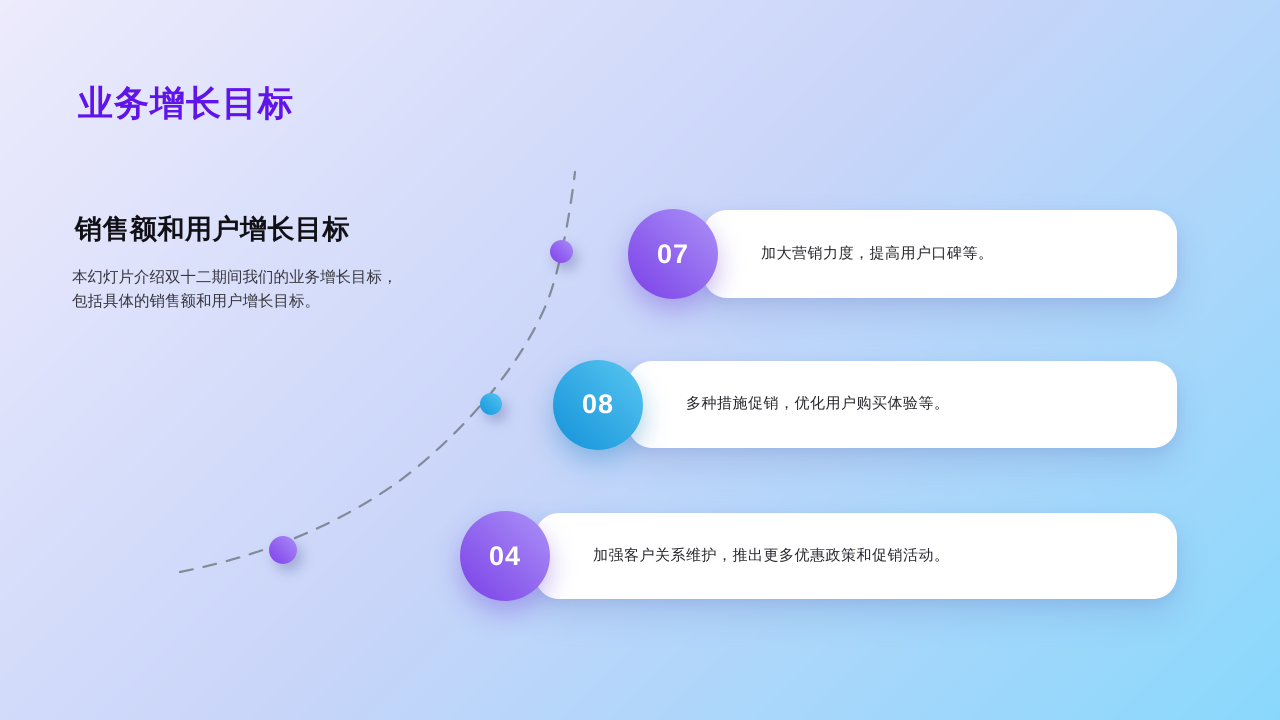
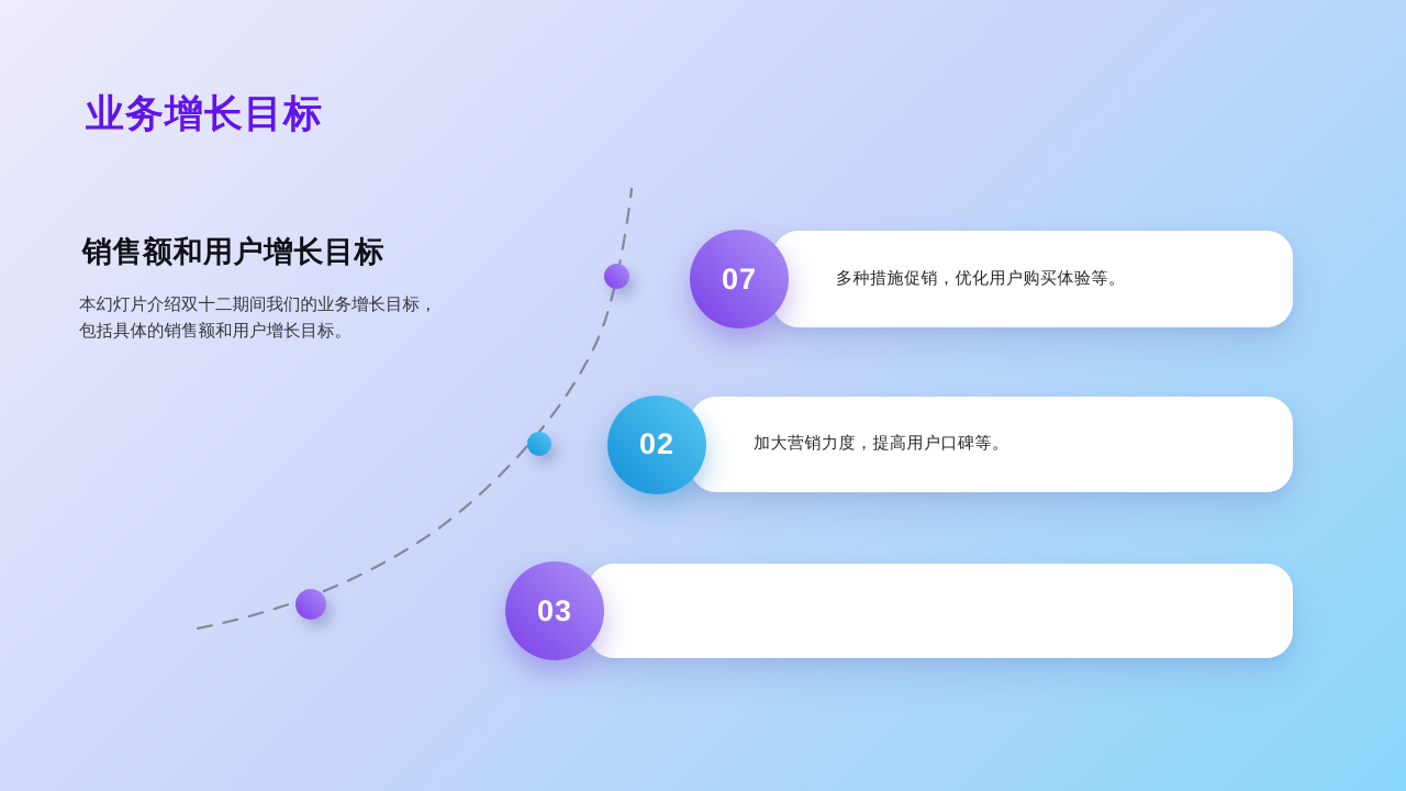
  业务增长目标
  销售额和用户增长目标
  本幻灯片介绍双十二期间我们的业务增长目标，包括具体的销售额和用户增长目标。
  07
- 加大营销力度，提高用户口碑等。
+ 多种措施促销，优化用户购买体验等。
- 08
+ 02
- 多种措施促销，优化用户购买体验等。
+ 加大营销力度，提高用户口碑等。
- 04
+ 03
- 加强客户关系维护，推出更多优惠政策和促销活动。
